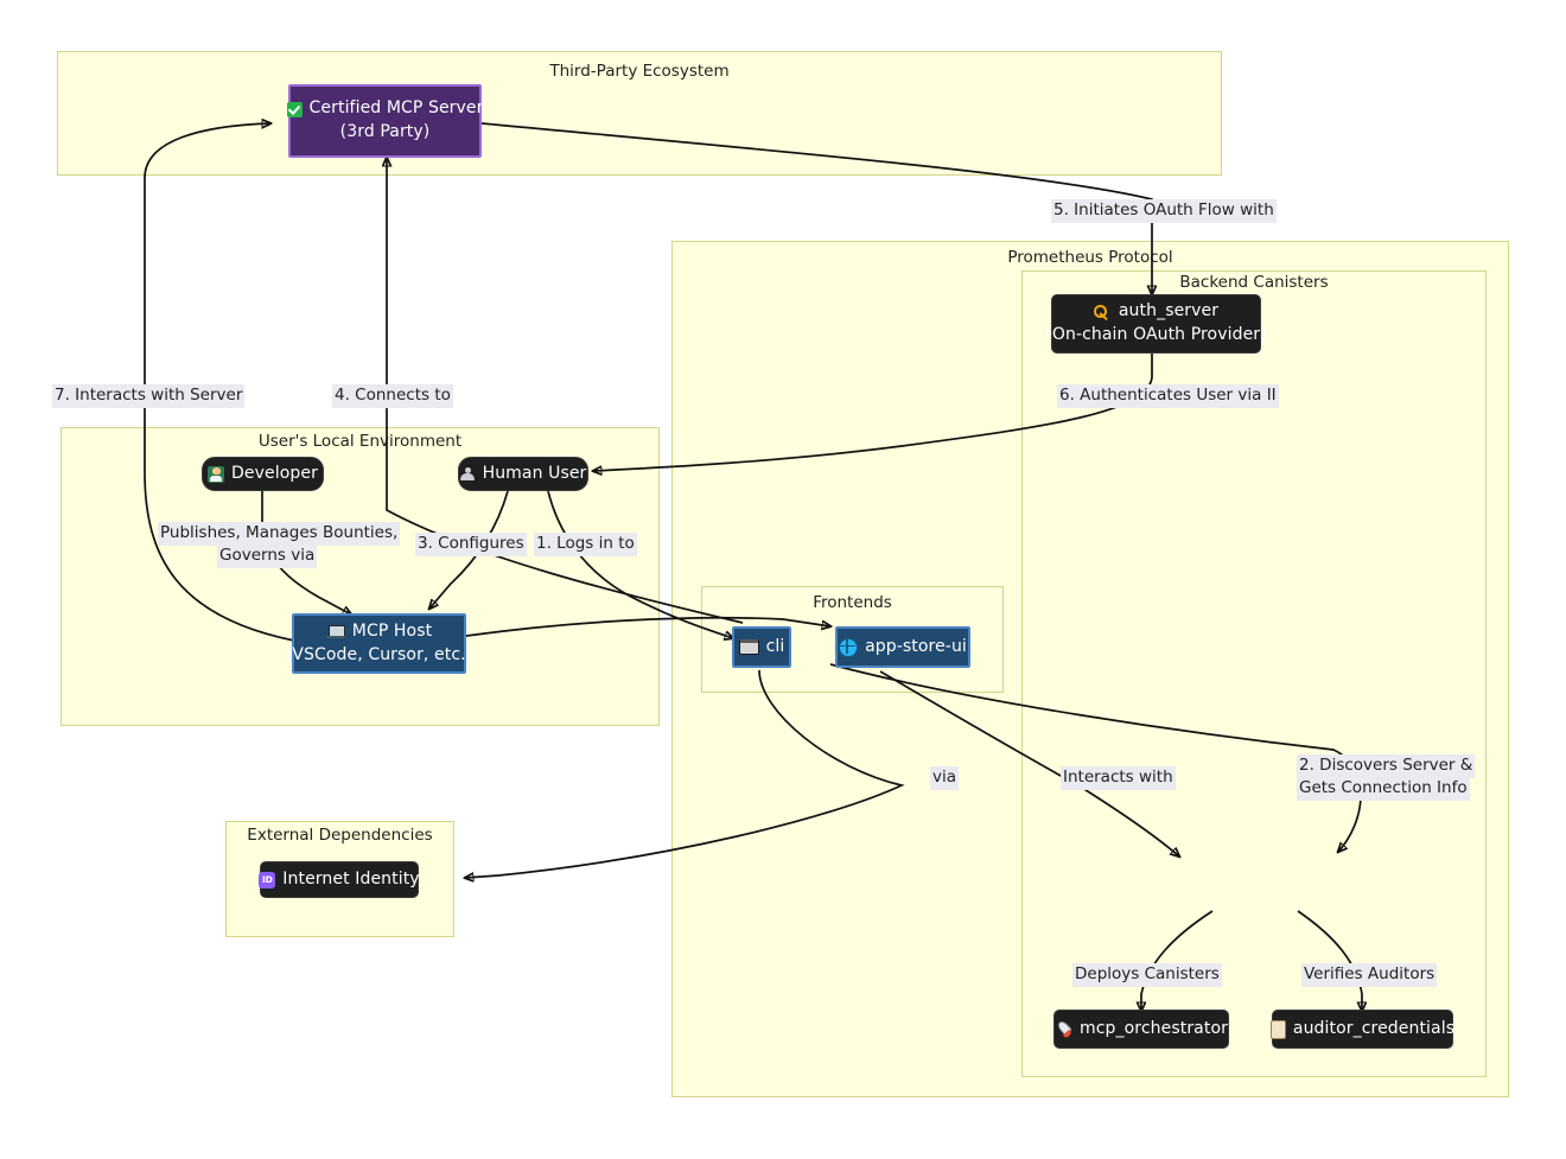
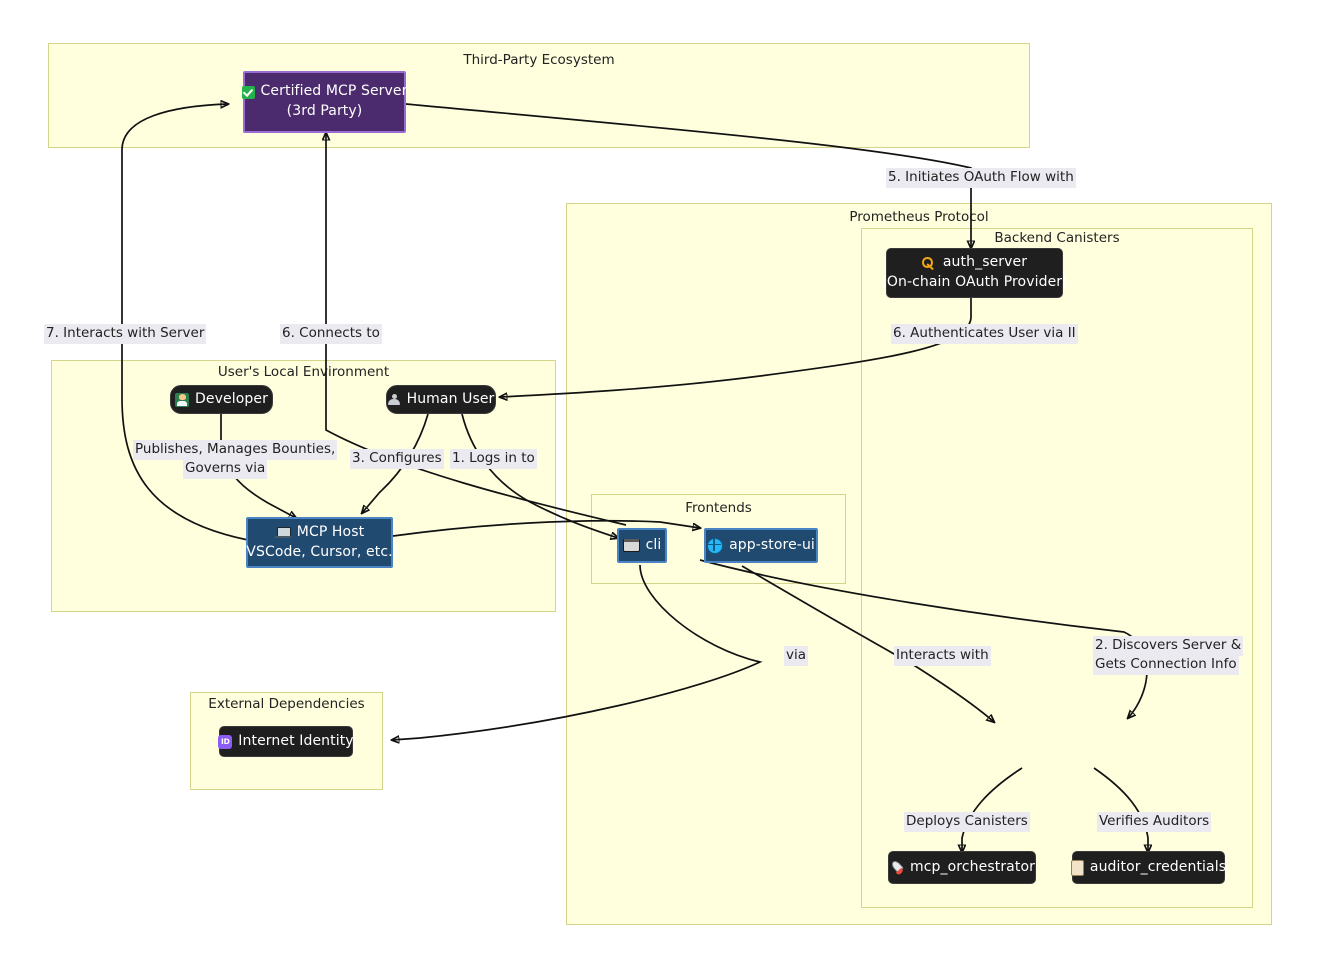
  Third-Party Ecosystem
  Prometheus Protocol
  Backend Canisters
  User's Local Environment
  Frontends
  External Dependencies
  Certified MCP Server
  (3rd Party)
  auth_server
  (On-chain OAuth Provider)
  Developer
  Human User
  MCP Host
  (VSCode, Cursor, etc.)
  cli
  app-store-ui
  mcp_orchestrator
  auditor_credentials
  ID
  Internet Identity
  5. Initiates OAuth Flow with
  6. Authenticates User via II
  7. Interacts with Server
- 4. Connects to
+ 6. Connects to
  Publishes, Manages Bounties,
  Governs via
  3. Configures
  1. Logs in to
  via
  Interacts with
  2. Discovers Server &
  Gets Connection Info
  Deploys Canisters
  Verifies Auditors
